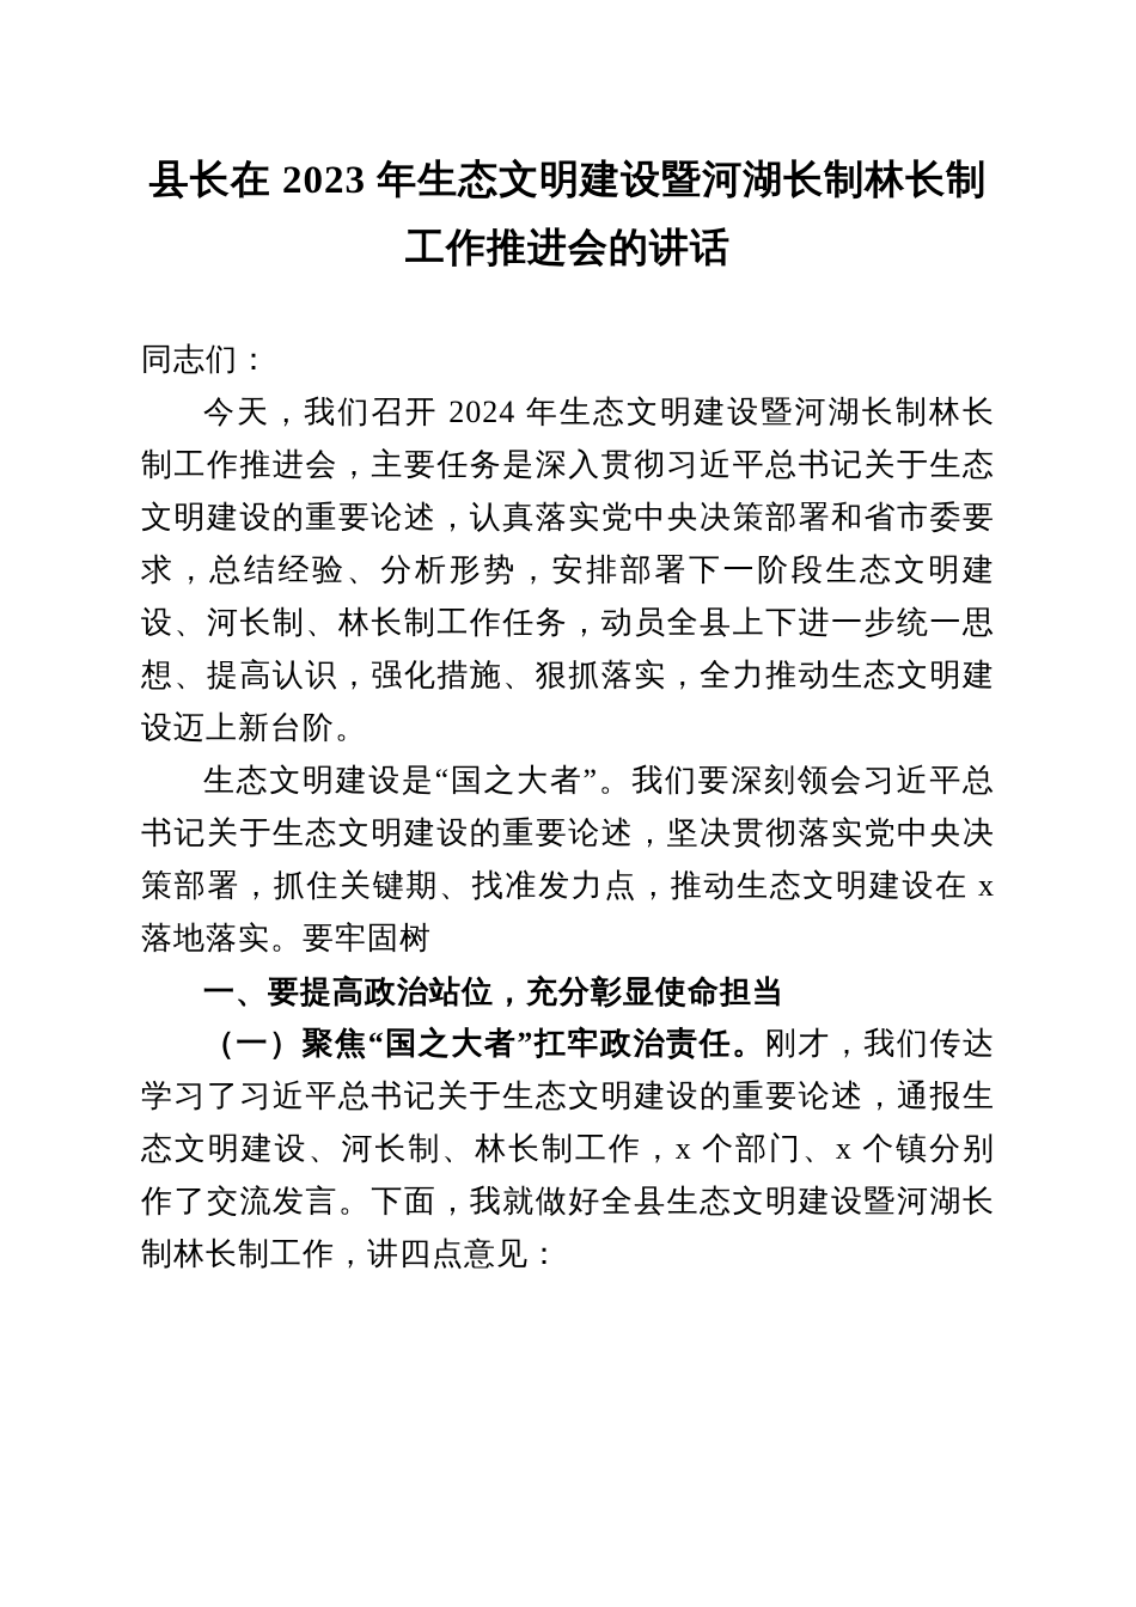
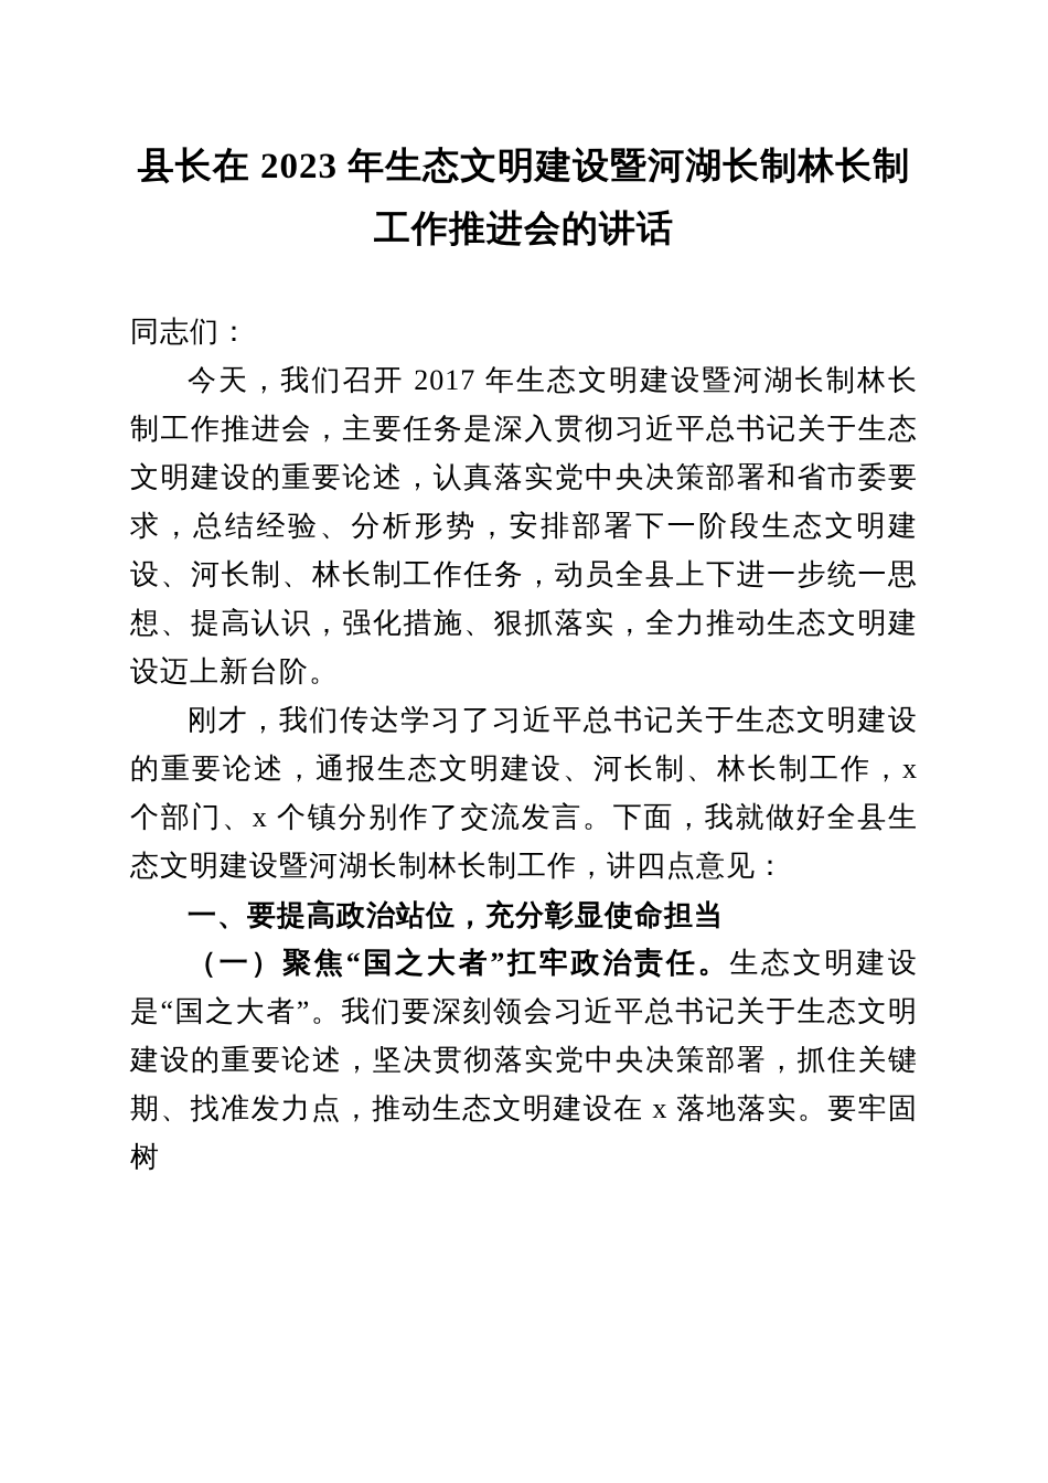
  县长在 2023 年生态文明建设暨河湖长制林长制工作推进会的讲话
  同志们：
- 今天，我们召开 2024 年生态文明建设暨河湖长制林长制工作推进会，主要任务是深入贯彻习近平总书记关于生态文明建设的重要论述，认真落实党中央决策部署和省市委要求，总结经验、分析形势，安排部署下一阶段生态文明建设、河长制、林长制工作任务，动员全县上下进一步统一思想、提高认识，强化措施、狠抓落实，全力推动生态文明建设迈上新台阶。
+ 今天，我们召开 2017 年生态文明建设暨河湖长制林长制工作推进会，主要任务是深入贯彻习近平总书记关于生态文明建设的重要论述，认真落实党中央决策部署和省市委要求，总结经验、分析形势，安排部署下一阶段生态文明建设、河长制、林长制工作任务，动员全县上下进一步统一思想、提高认识，强化措施、狠抓落实，全力推动生态文明建设迈上新台阶。
- 生态文明建设是“国之大者”。我们要深刻领会习近平总书记关于生态文明建设的重要论述，坚决贯彻落实党中央决策部署，抓住关键期、找准发力点，推动生态文明建设在 x 落地落实。要牢固树
+ 刚才，我们传达学习了习近平总书记关于生态文明建设的重要论述，通报生态文明建设、河长制、林长制工作，x 个部门、x 个镇分别作了交流发言。下面，我就做好全县生态文明建设暨河湖长制林长制工作，讲四点意见：
  一、要提高政治站位，充分彰显使命担当
- （一）聚焦“国之大者”扛牢政治责任。刚才，我们传达学习了习近平总书记关于生态文明建设的重要论述，通报生态文明建设、河长制、林长制工作，x 个部门、x 个镇分别作了交流发言。下面，我就做好全县生态文明建设暨河湖长制林长制工作，讲四点意见：
+ （一）聚焦“国之大者”扛牢政治责任。生态文明建设是“国之大者”。我们要深刻领会习近平总书记关于生态文明建设的重要论述，坚决贯彻落实党中央决策部署，抓住关键期、找准发力点，推动生态文明建设在 x 落地落实。要牢固树
